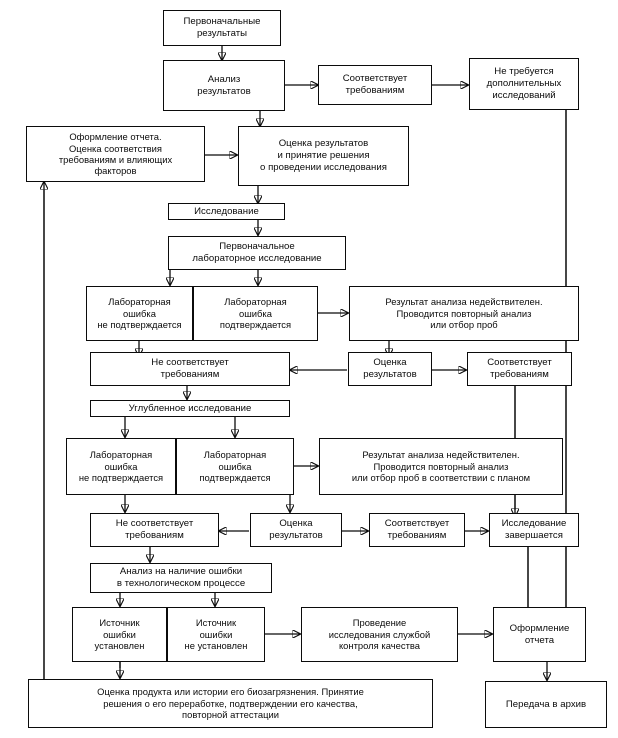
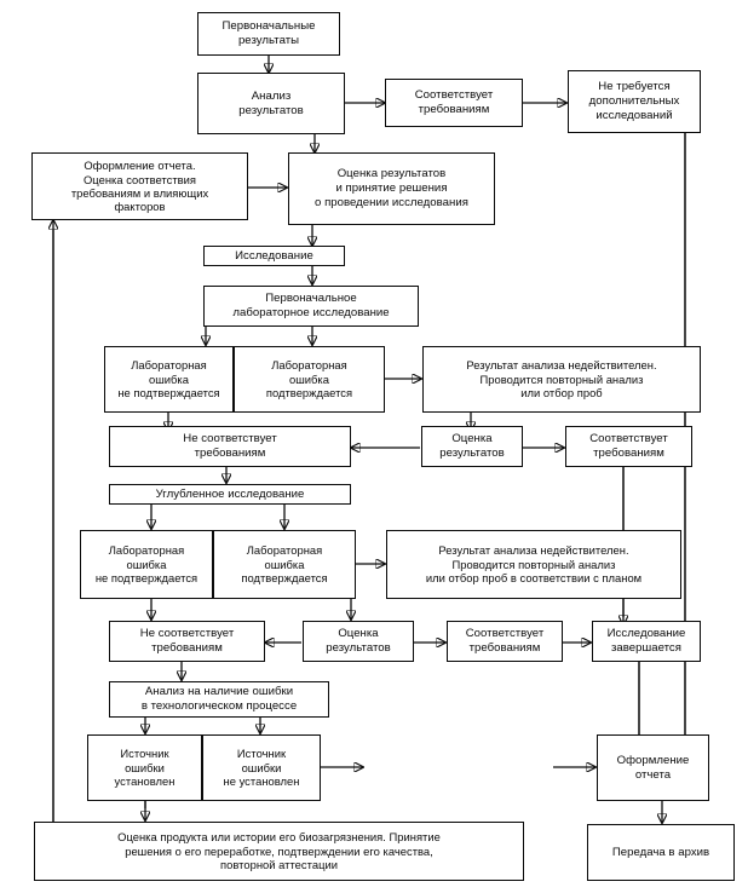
  Первоначальные
  результаты
  Анализ
  результатов
  Соответствует
  требованиям
  Не требуется
  дополнительных
  исследований
  Оформление отчета.
  Оценка соответствия
  требованиям и влияющих
  факторов
  Оценка результатов
  и принятие решения
  о проведении исследования
  Исследование
  Первоначальное
  лабораторное исследование
  Лабораторная
  ошибка
  не подтверждается
  Лабораторная
  ошибка
  подтверждается
  Результат анализа недействителен.
  Проводится повторный анализ
  или отбор проб
  Не соответствует
  требованиям
  Оценка
  результатов
  Соответствует
  требованиям
  Углубленное исследование
  Лабораторная
  ошибка
  не подтверждается
  Лабораторная
  ошибка
  подтверждается
  Результат анализа недействителен.
  Проводится повторный анализ
  или отбор проб в соответствии с планом
  Не соответствует
  требованиям
  Оценка
  результатов
  Соответствует
  требованиям
  Исследование
  завершается
  Анализ на наличие ошибки
  в технологическом процессе
  Источник
  ошибки
  установлен
  Источник
  ошибки
  не установлен
- Проведение
- исследования службой
- контроля качества
  Оформление
  отчета
  Оценка продукта или истории его биозагрязнения. Принятие
  решения о его переработке, подтверждении его качества,
  повторной аттестации
  Передача в архив
